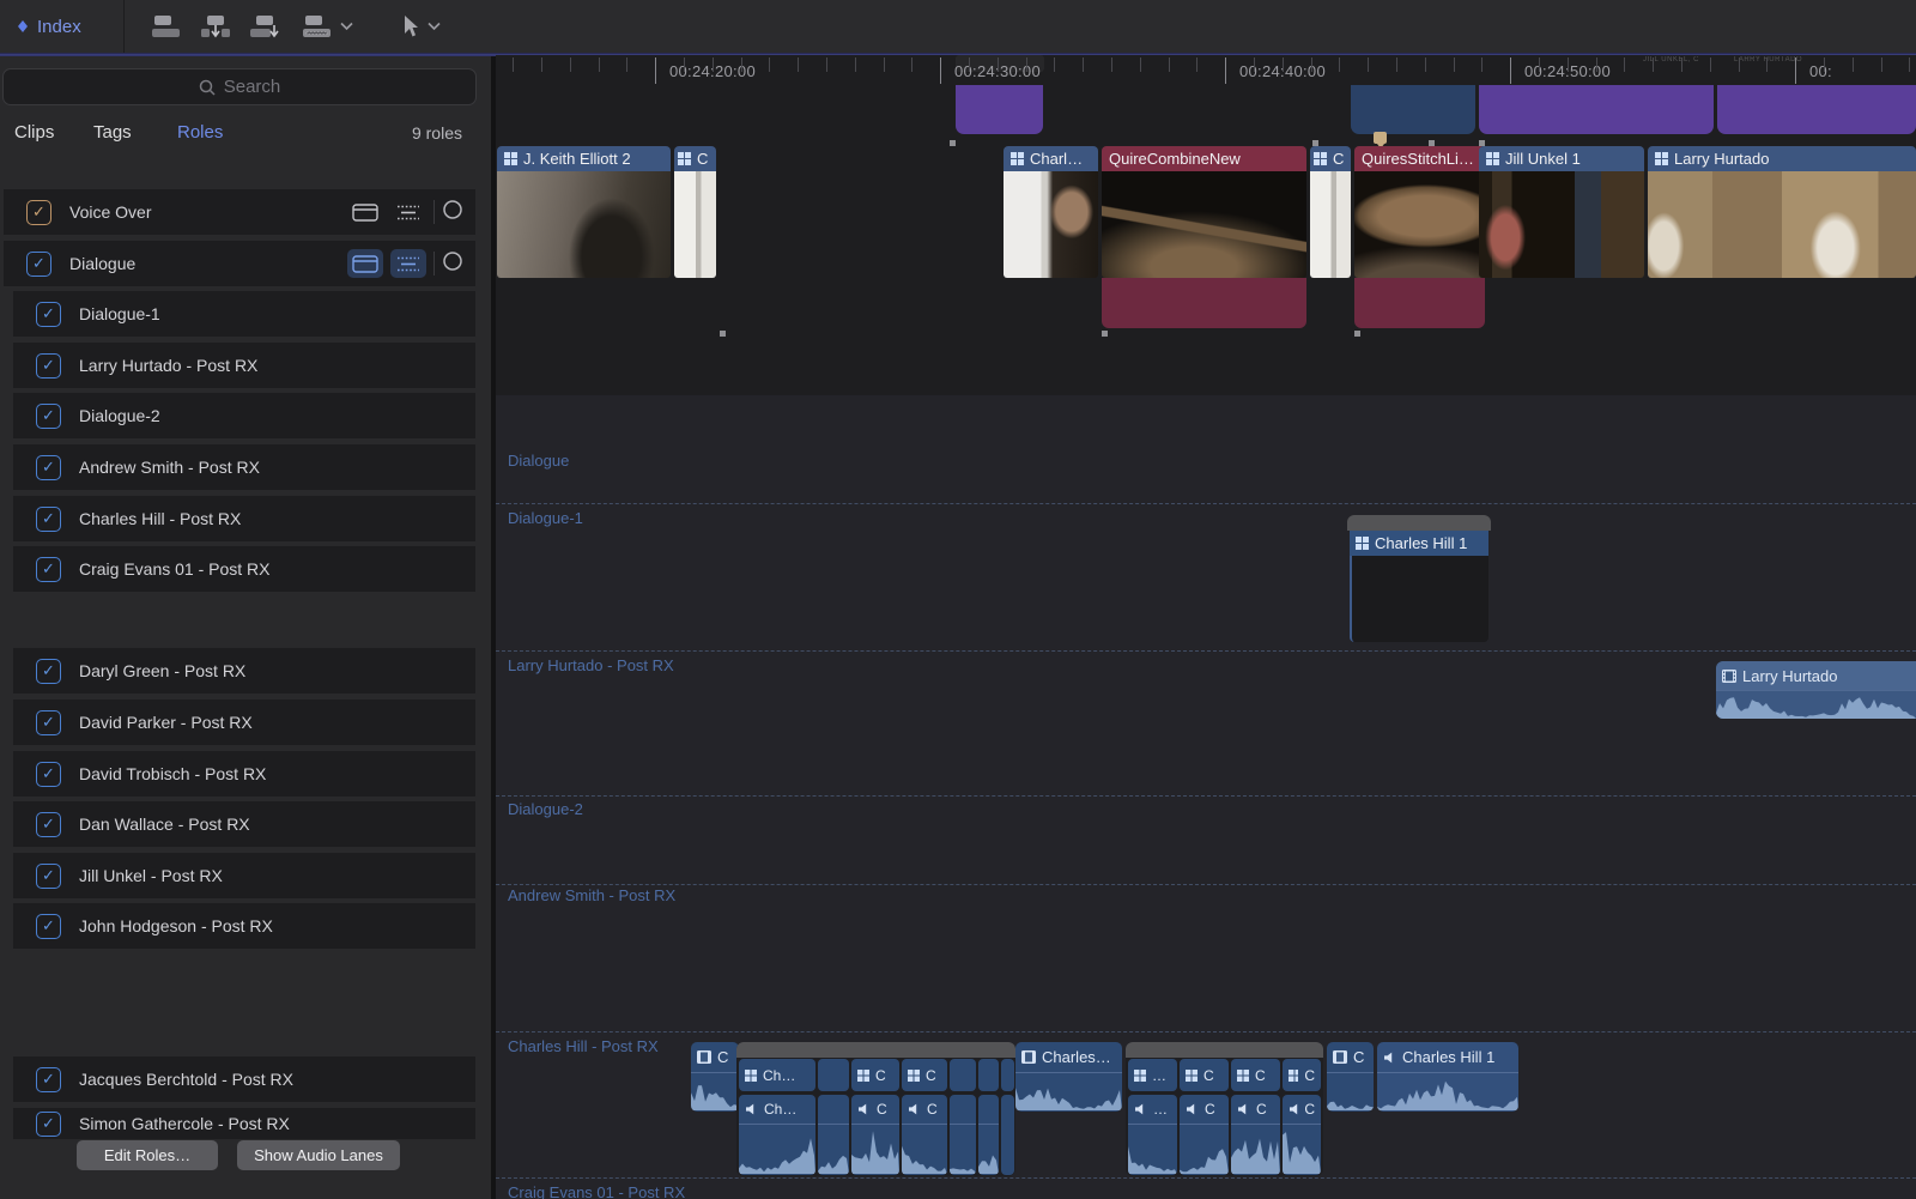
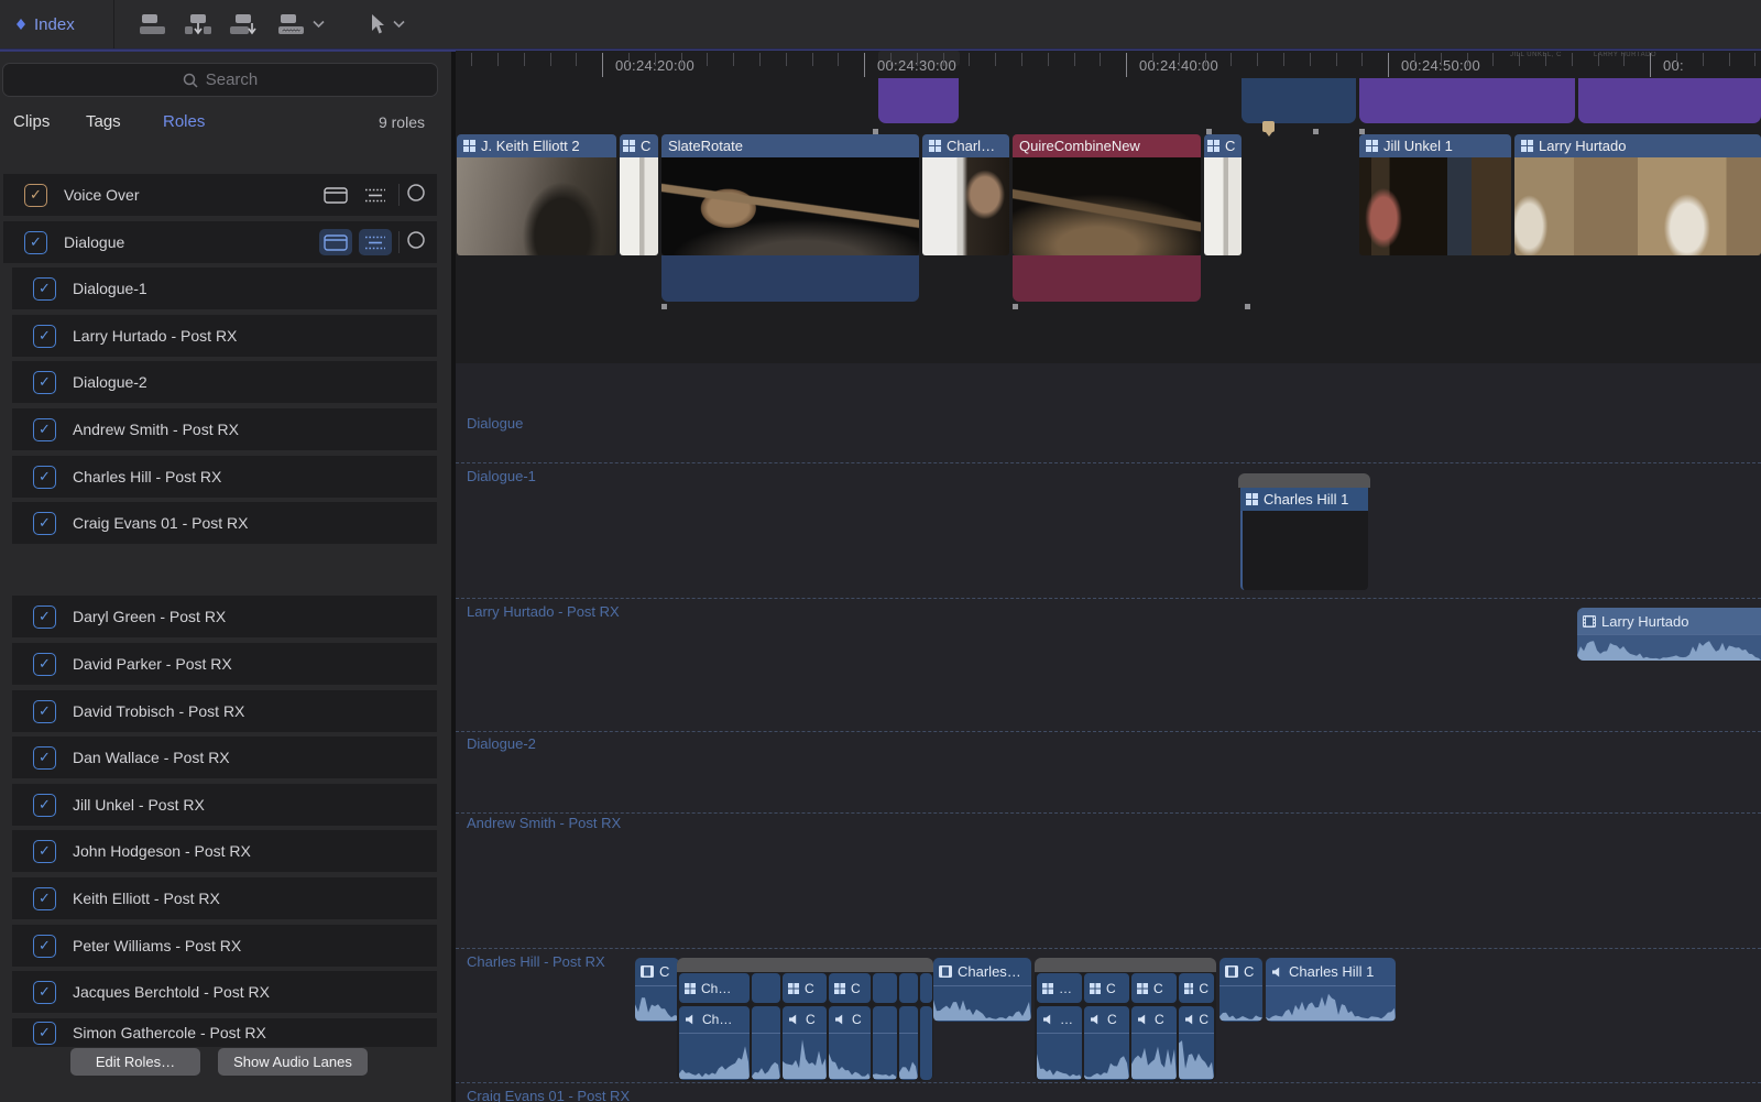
  Index
  Search
  Clips
  Tags
  Roles
  9 roles
  Voice Over
  Dialogue
  Dialogue-1
  Larry Hurtado - Post RX
  Dialogue-2
  Andrew Smith - Post RX
  Charles Hill - Post RX
  Craig Evans 01 - Post RX
  Daryl Green - Post RX
  David Parker - Post RX
  David Trobisch - Post RX
  Dan Wallace - Post RX
  Jill Unkel - Post RX
  John Hodgeson - Post RX
+ Keith Elliott - Post RX
+ Peter Williams - Post RX
  Jacques Berchtold - Post RX
  Simon Gathercole - Post RX
  Edit Roles…
  Show Audio Lanes
  0:2420:00
  0:2430:00
  0:2440:00
  0:2450:00
  J. Keith Elliott 2
  C
+ SlateRotate
  Charl…
  QuireCombineNew
  C
- QuiresStitchLi…
  Jill Unkel 1
  Larry Hurtado
  Dialogue
  Dialogue-1
  Larry Hurtado - Post RX
  Dialogue-2
  Andrew Smith - Post RX
  Charles Hill - Post RX
  Craig Evans 01 - Post RX
  Charles Hill 1
  Larry Hurtado
  C
  Ch…
  C
  C
  Ch…
  C
  C
  Charles…
  …
  C
  C
  C
  …
  C
  C
  C
  C
  Charles Hill 1
